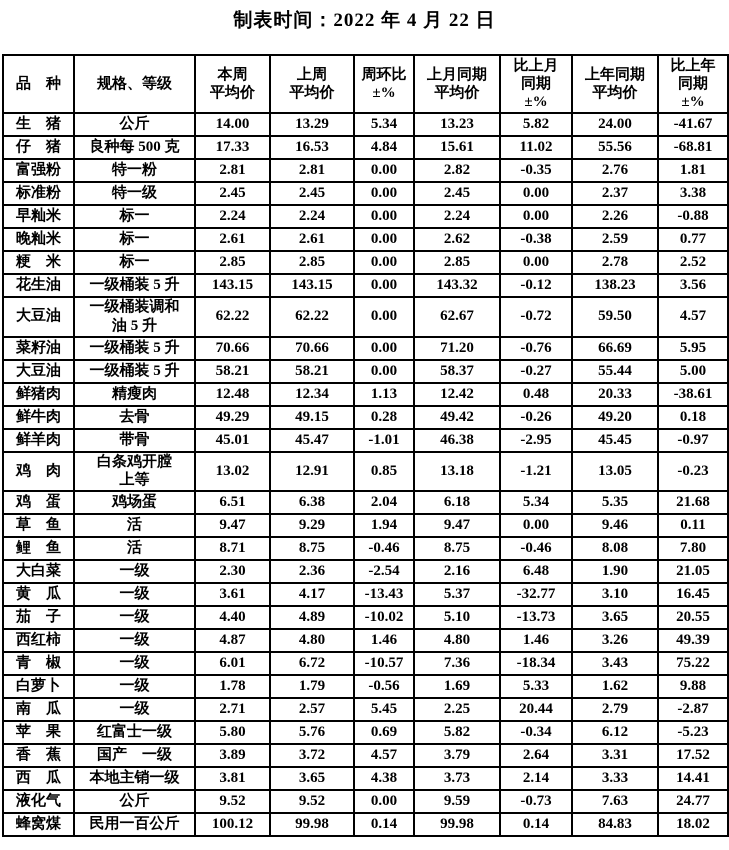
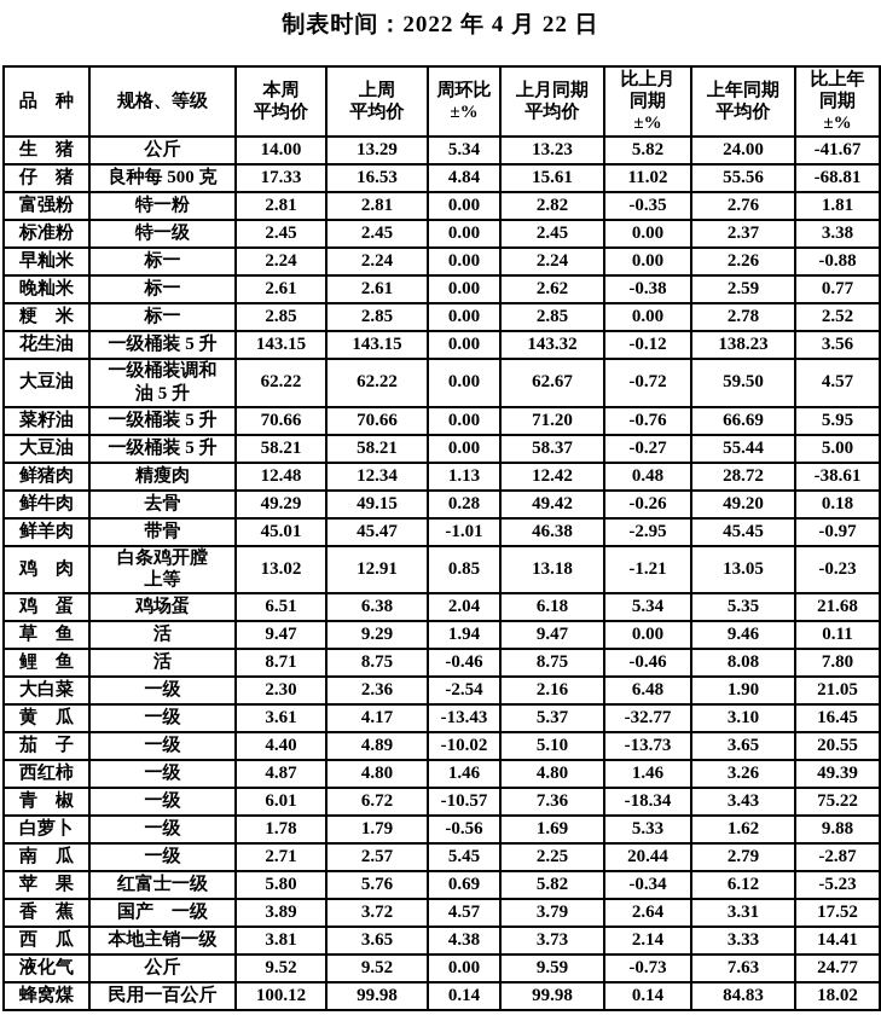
  制表时间：2022 年 4 月 22 日
  品 种	规格、等级	本周 平均价	上周 平均价	周环比 ±%	上月同期 平均价	比上月 同期 ±%	上年同期 平均价	比上年 同期 ±%
  生 猪	公斤	14.00	13.29	5.34	13.23	5.82	24.00	-41.67
  仔 猪	良种每 500 克	17.33	16.53	4.84	15.61	11.02	55.56	-68.81
  富强粉	特一粉	2.81	2.81	0.00	2.82	-0.35	2.76	1.81
  标准粉	特一级	2.45	2.45	0.00	2.45	0.00	2.37	3.38
  早籼米	标一	2.24	2.24	0.00	2.24	0.00	2.26	-0.88
  晚籼米	标一	2.61	2.61	0.00	2.62	-0.38	2.59	0.77
  粳 米	标一	2.85	2.85	0.00	2.85	0.00	2.78	2.52
  花生油	一级桶装 5 升	143.15	143.15	0.00	143.32	-0.12	138.23	3.56
  大豆油	一级桶装调和 油 5 升	62.22	62.22	0.00	62.67	-0.72	59.50	4.57
  菜籽油	一级桶装 5 升	70.66	70.66	0.00	71.20	-0.76	66.69	5.95
  大豆油	一级桶装 5 升	58.21	58.21	0.00	58.37	-0.27	55.44	5.00
- 鲜猪肉	精瘦肉	12.48	12.34	1.13	12.42	0.48	20.33	-38.61
+ 鲜猪肉	精瘦肉	12.48	12.34	1.13	12.42	0.48	28.72	-38.61
  鲜牛肉	去骨	49.29	49.15	0.28	49.42	-0.26	49.20	0.18
  鲜羊肉	带骨	45.01	45.47	-1.01	46.38	-2.95	45.45	-0.97
  鸡 肉	白条鸡开膛 上等	13.02	12.91	0.85	13.18	-1.21	13.05	-0.23
  鸡 蛋	鸡场蛋	6.51	6.38	2.04	6.18	5.34	5.35	21.68
  草 鱼	活	9.47	9.29	1.94	9.47	0.00	9.46	0.11
  鲤 鱼	活	8.71	8.75	-0.46	8.75	-0.46	8.08	7.80
  大白菜	一级	2.30	2.36	-2.54	2.16	6.48	1.90	21.05
  黄 瓜	一级	3.61	4.17	-13.43	5.37	-32.77	3.10	16.45
  茄 子	一级	4.40	4.89	-10.02	5.10	-13.73	3.65	20.55
  西红柿	一级	4.87	4.80	1.46	4.80	1.46	3.26	49.39
  青 椒	一级	6.01	6.72	-10.57	7.36	-18.34	3.43	75.22
  白萝卜	一级	1.78	1.79	-0.56	1.69	5.33	1.62	9.88
  南 瓜	一级	2.71	2.57	5.45	2.25	20.44	2.79	-2.87
  苹 果	红富士一级	5.80	5.76	0.69	5.82	-0.34	6.12	-5.23
  香 蕉	国产 一级	3.89	3.72	4.57	3.79	2.64	3.31	17.52
  西 瓜	本地主销一级	3.81	3.65	4.38	3.73	2.14	3.33	14.41
  液化气	公斤	9.52	9.52	0.00	9.59	-0.73	7.63	24.77
  蜂窝煤	民用一百公斤	100.12	99.98	0.14	99.98	0.14	84.83	18.02
